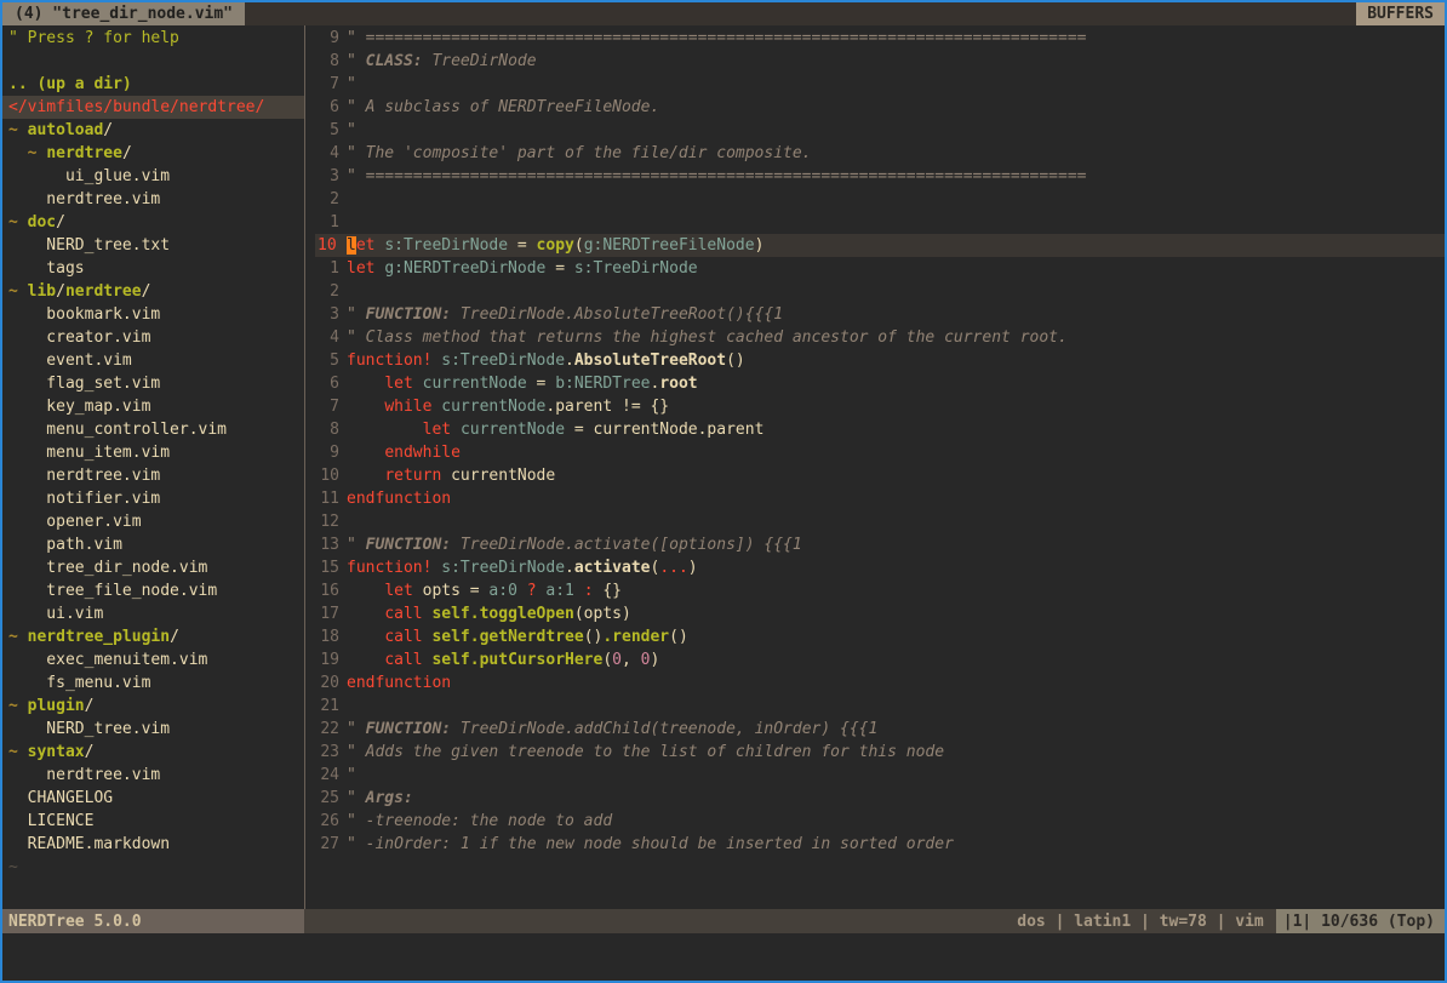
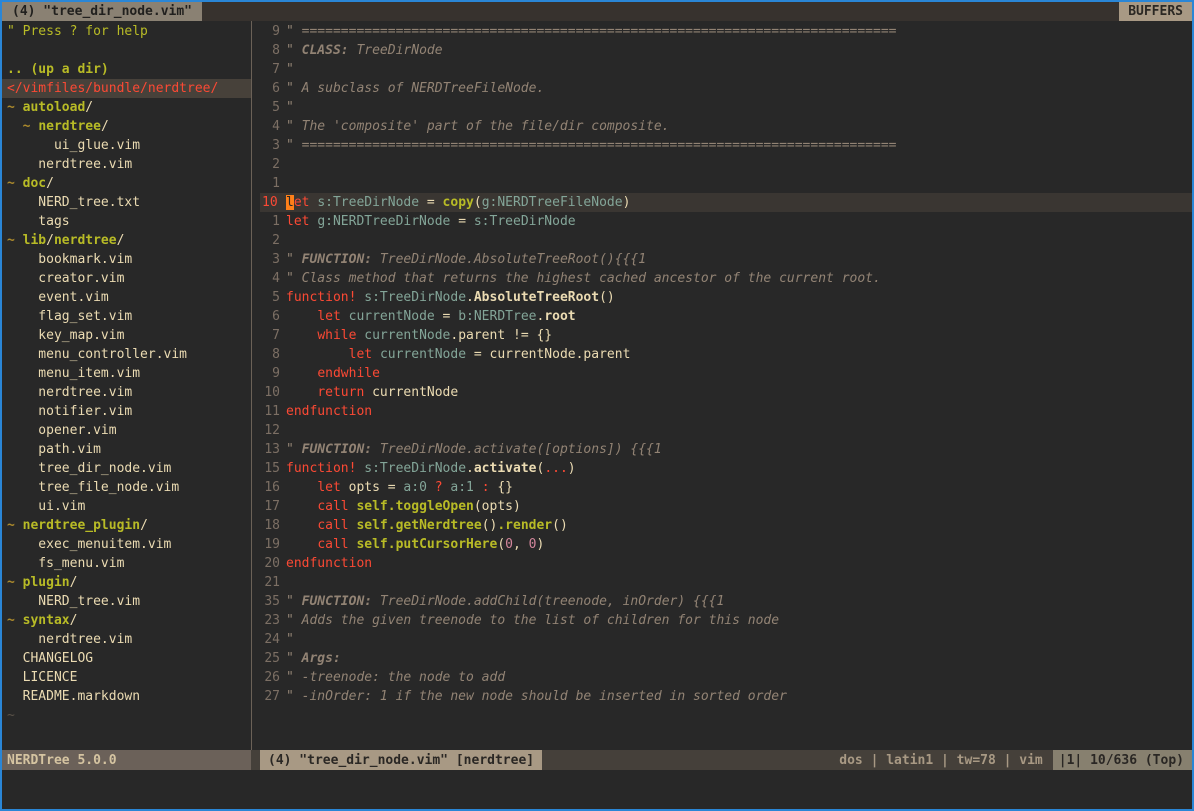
  (4) "tree_dir_node.vim"
  BUFFERS
  " Press ? for help
  .. (up a dir)
  </vimfiles/bundle/nerdtree/
  ~ autoload/
  ~ nerdtree/
  ui_glue.vim
  nerdtree.vim
  ~ doc/
  NERD_tree.txt
  tags
  ~ lib/nerdtree/
  bookmark.vim
  creator.vim
  event.vim
  flag_set.vim
  key_map.vim
  menu_controller.vim
  menu_item.vim
  nerdtree.vim
  notifier.vim
  opener.vim
  path.vim
  tree_dir_node.vim
  tree_file_node.vim
  ui.vim
  ~ nerdtree_plugin/
  exec_menuitem.vim
  fs_menu.vim
  ~ plugin/
  NERD_tree.vim
  ~ syntax/
  nerdtree.vim
  CHANGELOG
  LICENCE
  README.markdown
  ~
  9
  " ============================================================================
  8
  " CLASS: TreeDirNode
  7
  "
  6
  " A subclass of NERDTreeFileNode.
  5
  "
  4
  " The 'composite' part of the file/dir composite.
  3
  " ============================================================================
  2
  1
  10
  let s:TreeDirNode = copy(g:NERDTreeFileNode)
  1
  let g:NERDTreeDirNode = s:TreeDirNode
  2
  3
  " FUNCTION: TreeDirNode.AbsoluteTreeRoot(){{{1
  4
  " Class method that returns the highest cached ancestor of the current root.
  5
  function! s:TreeDirNode.AbsoluteTreeRoot()
  6
  let currentNode = b:NERDTree.root
  7
  while currentNode.parent != {}
  8
  let currentNode = currentNode.parent
  9
  endwhile
  10
  return currentNode
  11
  endfunction
  12
  13
  " FUNCTION: TreeDirNode.activate([options]) {{{1
  15
  function! s:TreeDirNode.activate(...)
  16
  let opts = a:0 ? a:1 : {}
  17
  call self.toggleOpen(opts)
  18
  call self.getNerdtree().render()
  19
  call self.putCursorHere(0, 0)
  20
  endfunction
  21
- 22
+ 35
  " FUNCTION: TreeDirNode.addChild(treenode, inOrder) {{{1
  23
  " Adds the given treenode to the list of children for this node
  24
  "
  25
  " Args:
  26
  " -treenode: the node to add
  27
  " -inOrder: 1 if the new node should be inserted in sorted order
  NERDTree 5.0.0
+ (4) "tree_dir_node.vim" [nerdtree]
  dos | latin1 | tw=78 | vim
  |1| 10/636 (Top)
